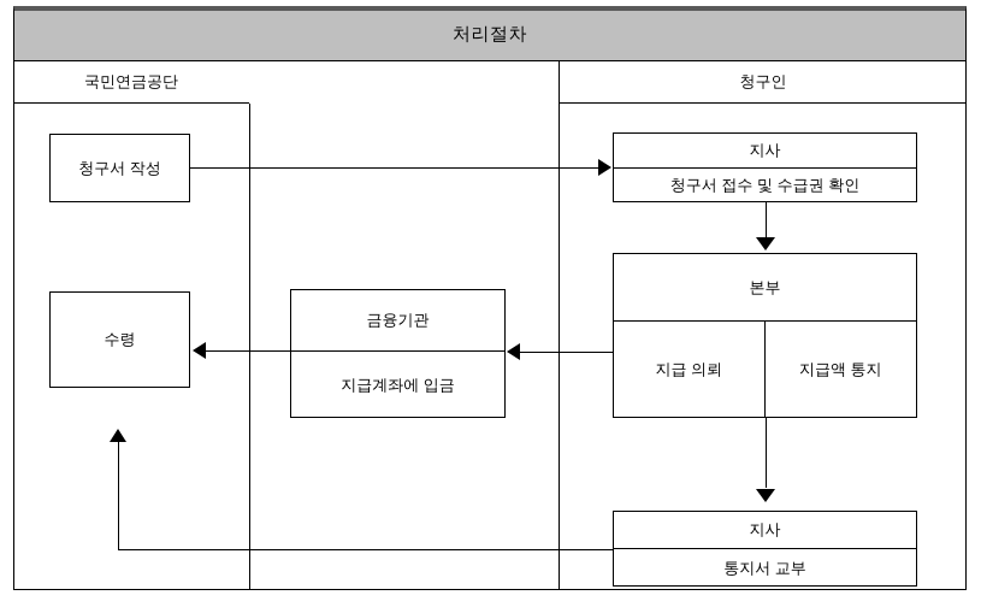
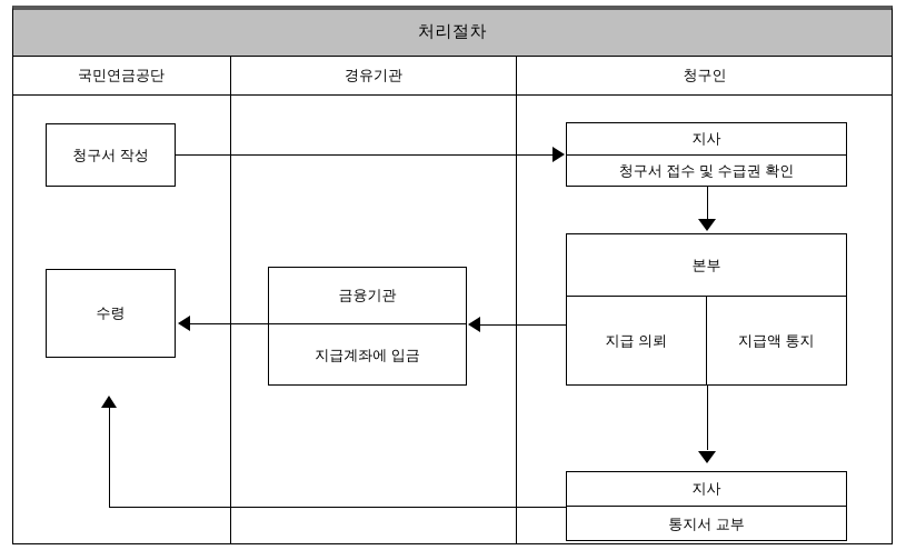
  처리절차
  국민연금공단
+ 경유기관
  청구인
  청구서 작성
  지사
  청구서 접수 및 수급권 확인
  본부
  지급 의뢰
  지급액 통지
  금융기관
  지급계좌에 입금
  수령
  지사
  통지서 교부
